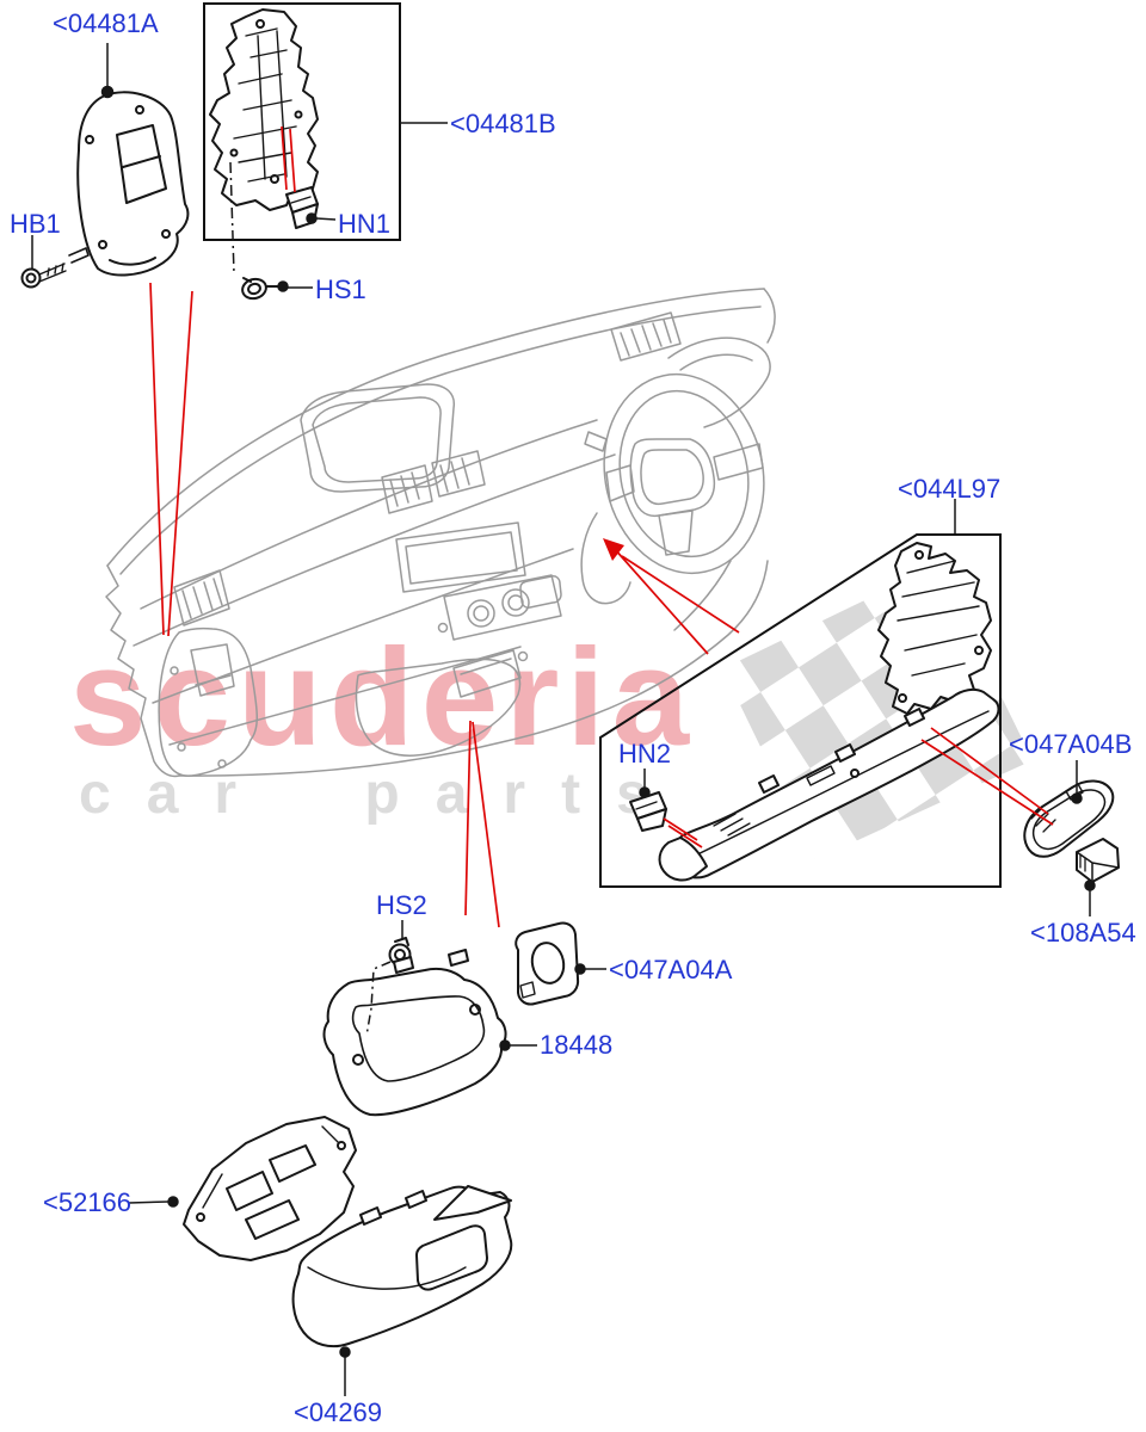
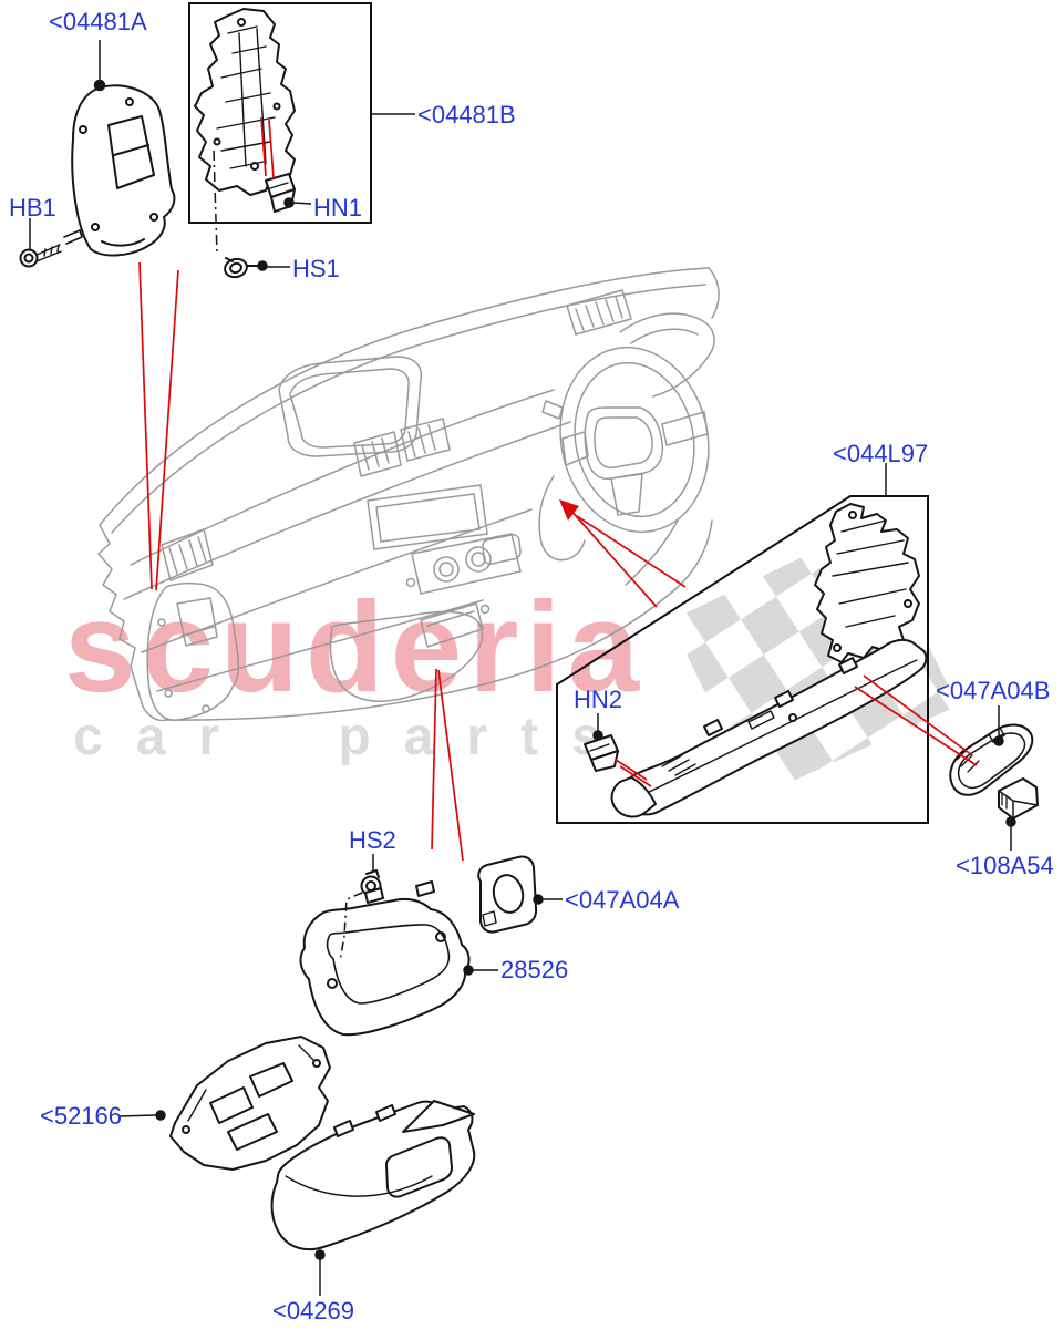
  scudria
  car prt
  <04481A
  <04481B
  HB1
  HN1
  HS1
  <044L97
  HN2
  <047A04B
  <108A54
  HS2
  <047A04A
- 18448
+ 28526
  <52166
  <04269
